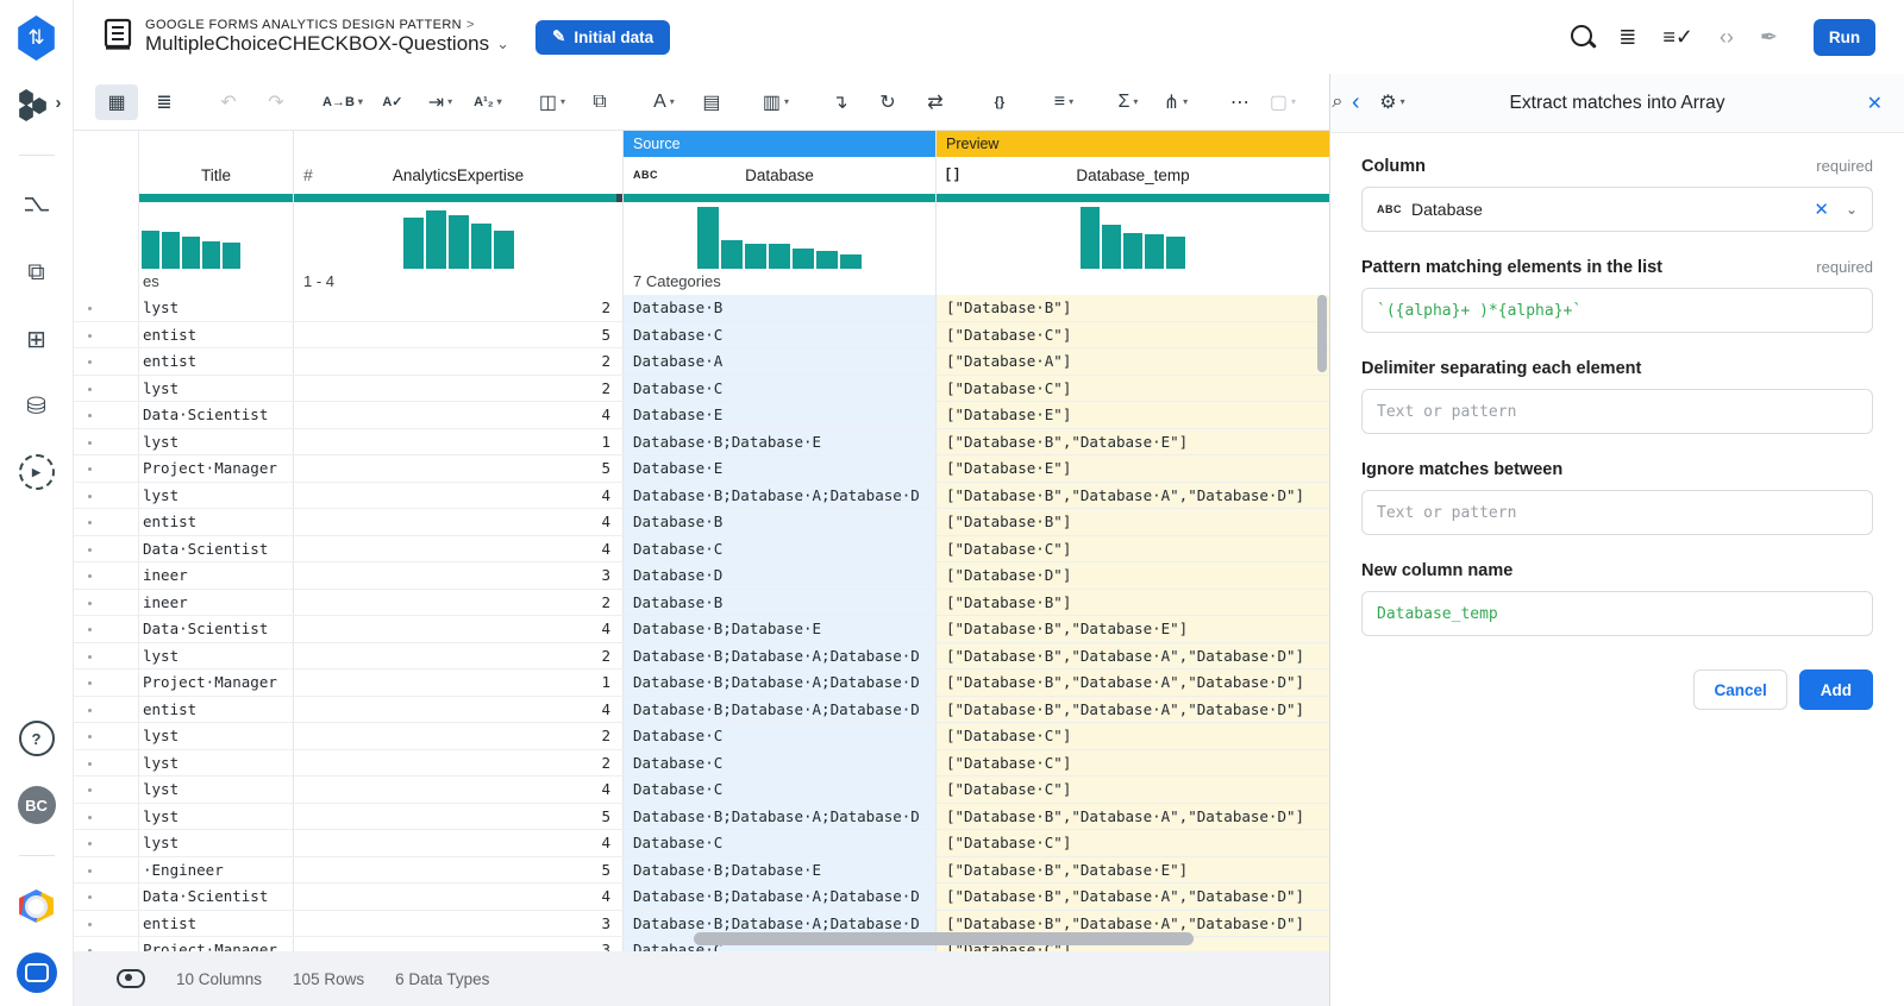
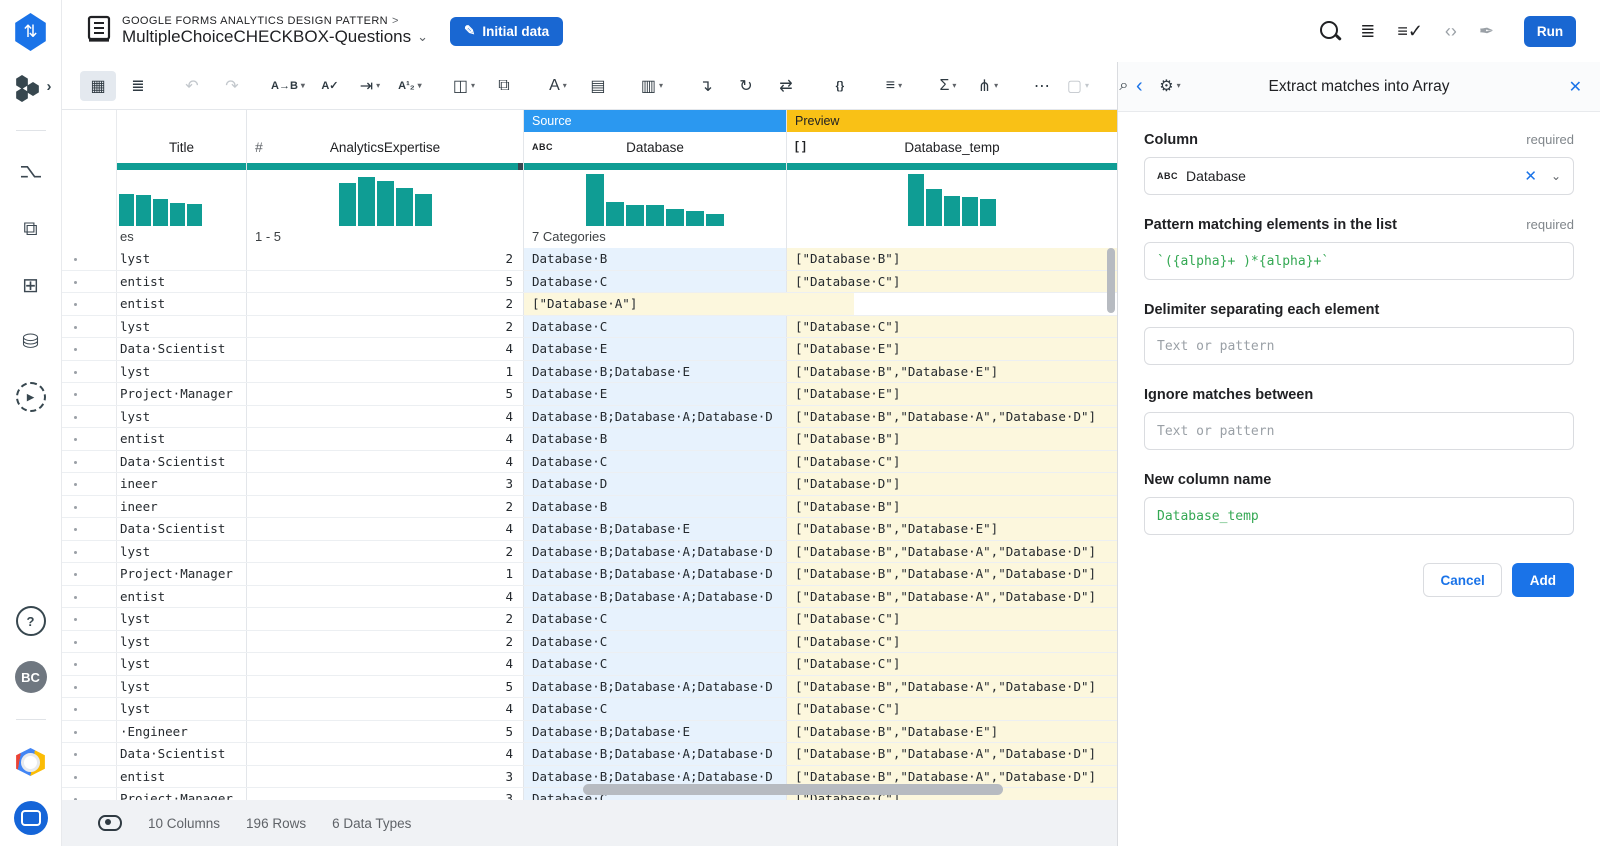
  ⇅
  ›
  ⧉
  ⊞
  ⛁
  ▶
  ?
  BC
  GOOGLE FORMS ANALYTICS DESIGN PATTERN >
  MultipleChoiceCHECKBOX-Questions
  ⌄
  ✎
  Initial data
  ≣
  ≡✓
  ‹›
  ✒
  Run
  ▦
  ≣
  ↶
  ↷
  A→B
  ▾
  A✓
  ⇥
  ▾
  A¹₂
  ▾
  ◫
  ▾
  ⧉
  A
  ▾
  ▤
  ▥
  ▾
  ↴
  ↻
  ⇄
  {}
  ≡
  ▾
  Σ
  ▾
  ⋔
  ▾
  ⋯
  ▢
  ▾
  ⌕
  ⚙
  ▾
  Title
  es
  #
  AnalyticsExpertise
- 1 - 4
+ 1 - 5
  Source
  ABC
  Database
  7 Categories
  Preview
  [ ]
  Database_temp
  lyst
  2
  Database·B
  ["Database·B"]
  entist
  5
  Database·C
  ["Database·C"]
  entist
  2
- Database·A
  ["Database·A"]
  lyst
  2
  Database·C
  ["Database·C"]
  Data·Scientist
  4
  Database·E
  ["Database·E"]
  lyst
  1
  Database·B;Database·E
  ["Database·B","Database·E"]
  Project·Manager
  5
  Database·E
  ["Database·E"]
  lyst
  4
  Database·B;Database·A;Database·D
  ["Database·B","Database·A","Database·D"]
  entist
  4
  Database·B
  ["Database·B"]
  Data·Scientist
  4
  Database·C
  ["Database·C"]
  ineer
  3
  Database·D
  ["Database·D"]
  ineer
  2
  Database·B
  ["Database·B"]
  Data·Scientist
  4
  Database·B;Database·E
  ["Database·B","Database·E"]
  lyst
  2
  Database·B;Database·A;Database·D
  ["Database·B","Database·A","Database·D"]
  Project·Manager
  1
  Database·B;Database·A;Database·D
  ["Database·B","Database·A","Database·D"]
  entist
  4
  Database·B;Database·A;Database·D
  ["Database·B","Database·A","Database·D"]
  lyst
  2
  Database·C
  ["Database·C"]
  lyst
  2
  Database·C
  ["Database·C"]
  lyst
  4
  Database·C
  ["Database·C"]
  lyst
  5
  Database·B;Database·A;Database·D
  ["Database·B","Database·A","Database·D"]
  lyst
  4
  Database·C
  ["Database·C"]
  ·Engineer
  5
  Database·B;Database·E
  ["Database·B","Database·E"]
  Data·Scientist
  4
  Database·B;Database·A;Database·D
  ["Database·B","Database·A","Database·D"]
  entist
  3
  Database·B;Database·A;Database·D
  ["Database·B","Database·A","Database·D"]
  Project·Manager
  3
  Database·C
  ["Database·C"]
  10 Columns
- 105 Rows
+ 196 Rows
  6 Data Types
  ‹
  Extract matches into Array
  ✕
  Column
  required
  ABC
  Database
  ✕
  ⌄
  Pattern matching elements in the list
  required
  `({alpha}+ )*{alpha}+`
  Delimiter separating each element
  Text or pattern
  Ignore matches between
  Text or pattern
  New column name
  Database_temp
  Cancel
  Add
